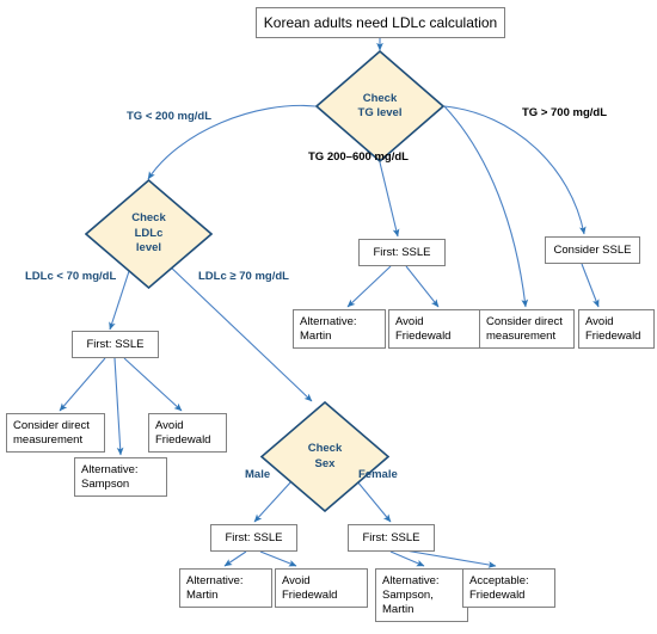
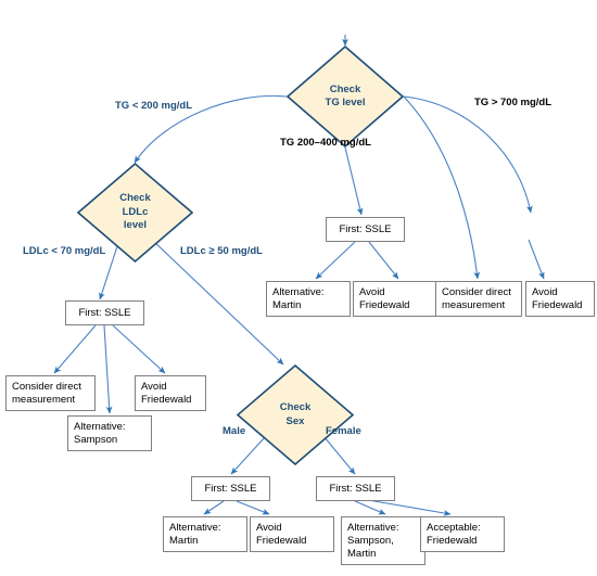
- Korean adults need LDLc calculation
  Check
  TG level
  Check
  LDLc
  level
  Check
  Sex
  First: SSLE
  Alternative:
  Martin
  Avoid
  Friedewald
- Consider SSLE
  Consider direct
  measurement
  Avoid
  Friedewald
  First: SSLE
  Consider direct
  measurement
  Alternative:
  Sampson
  Avoid
  Friedewald
  First: SSLE
  Alternative:
  Martin
  Avoid
  Friedewald
  First: SSLE
  Alternative:
  Sampson,
  Martin
  Acceptable:
  Friedewald
  TG < 200 mg/dL
- TG 200–600 mg/dL
+ TG 200–400 mg/dL
  TG > 700 mg/dL
  LDLc < 70 mg/dL
- LDLc ≥ 70 mg/dL
+ LDLc ≥ 50 mg/dL
  Male
  Female
